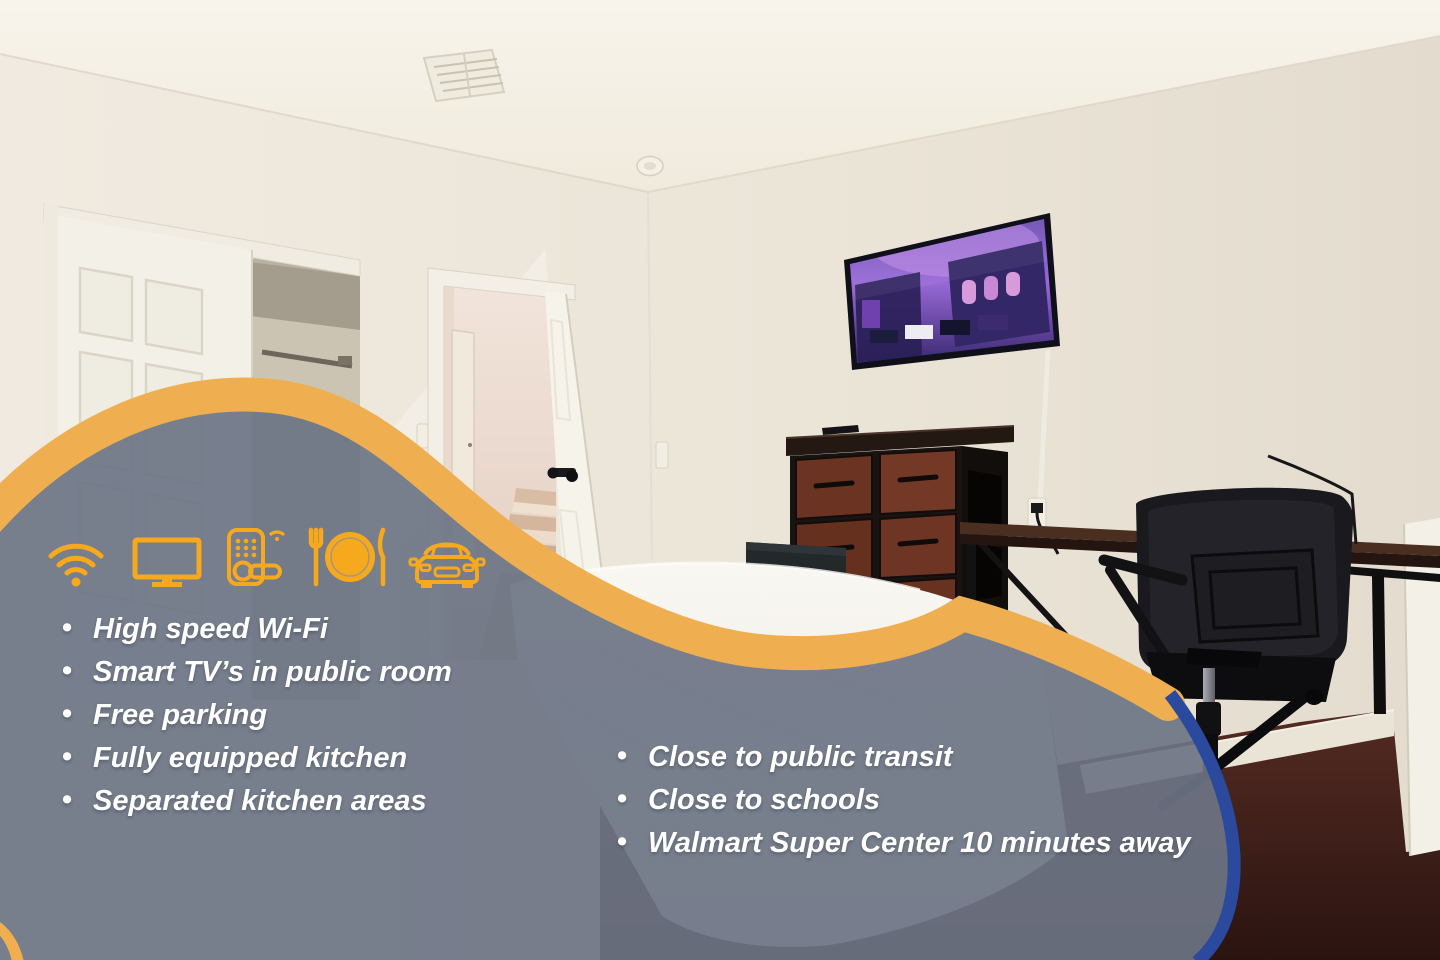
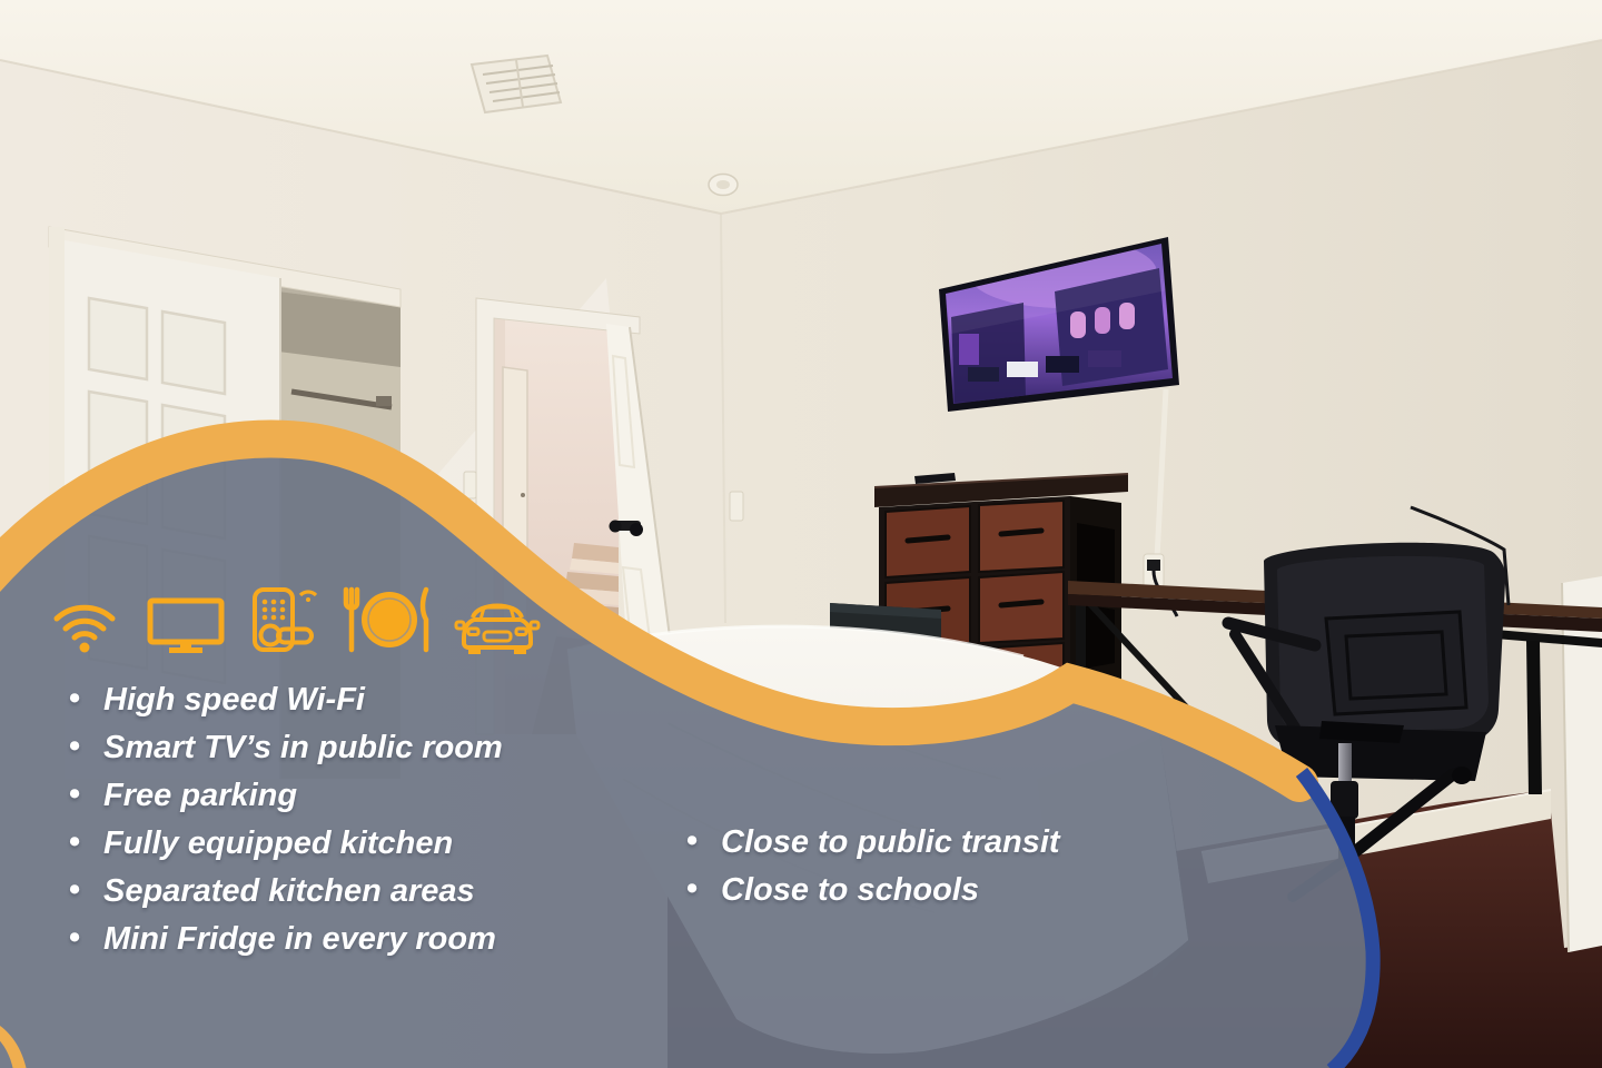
  High speed Wi-Fi
  Smart TV’s in public room
  Free parking
  Fully equipped kitchen
  Separated kitchen areas
+ Mini Fridge in every room
  Close to public transit
  Close to schools
- Walmart Super Center 10 minutes away
